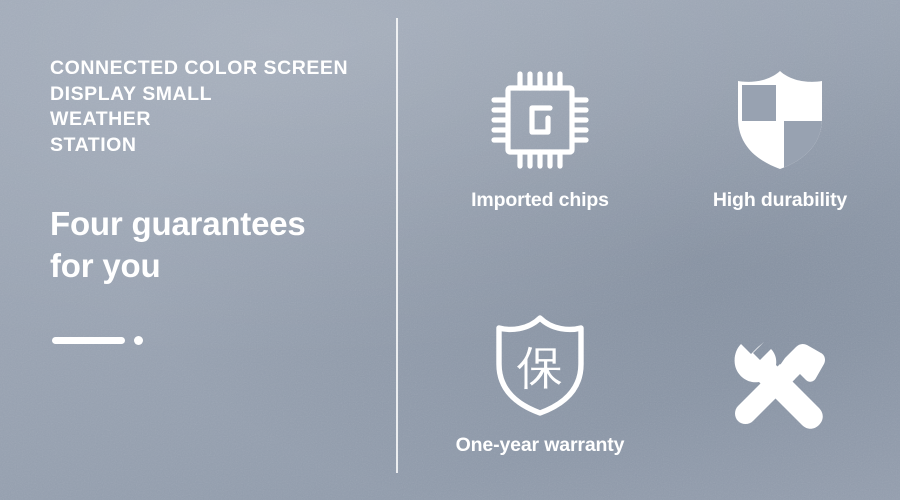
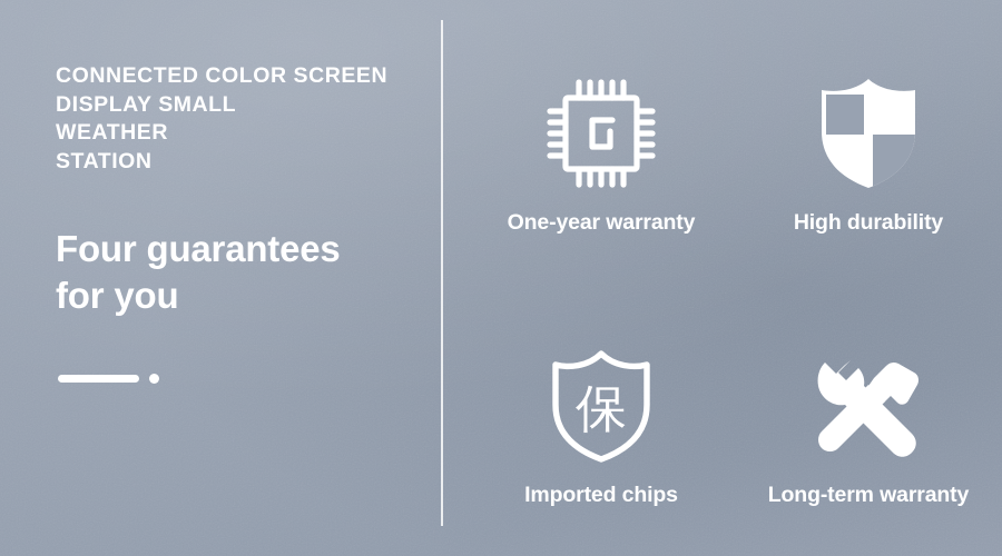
  CONNECTED COLOR SCREEN
  DISPLAY SMALL
  WEATHER
  STATION
  Four guarantees
  for you
- Imported chips
+ One-year warranty
  High durability
  保
- One-year warranty
+ Imported chips
+ Long-term warranty
